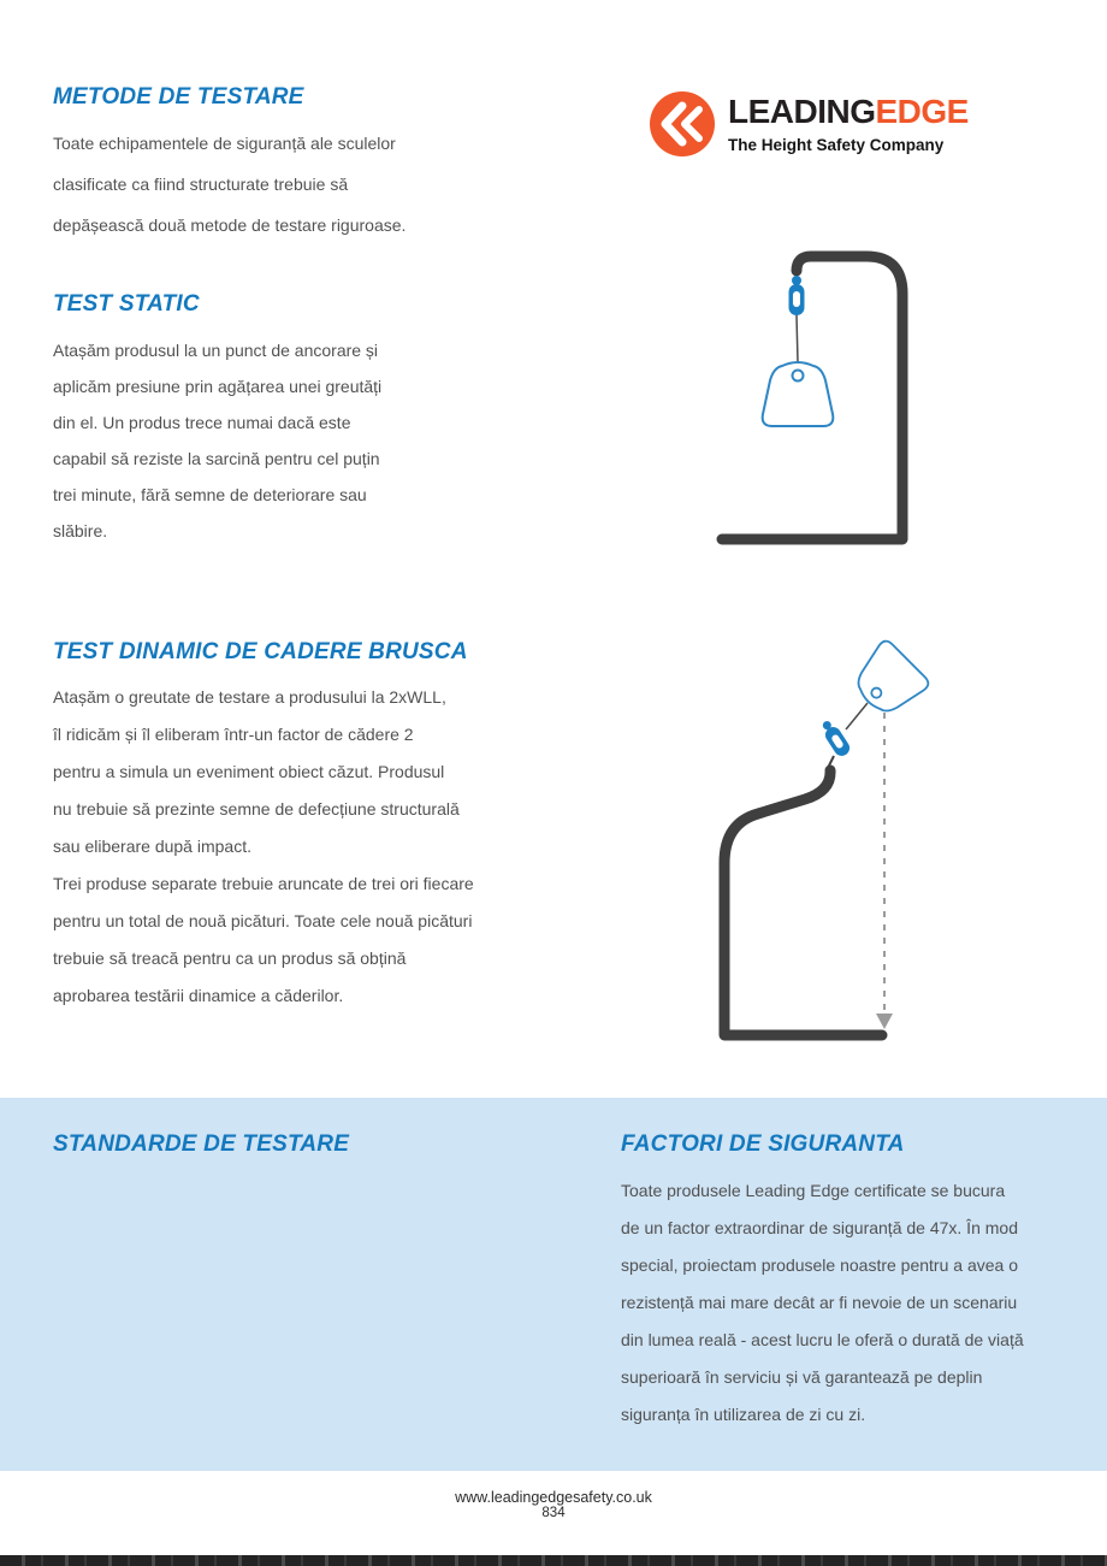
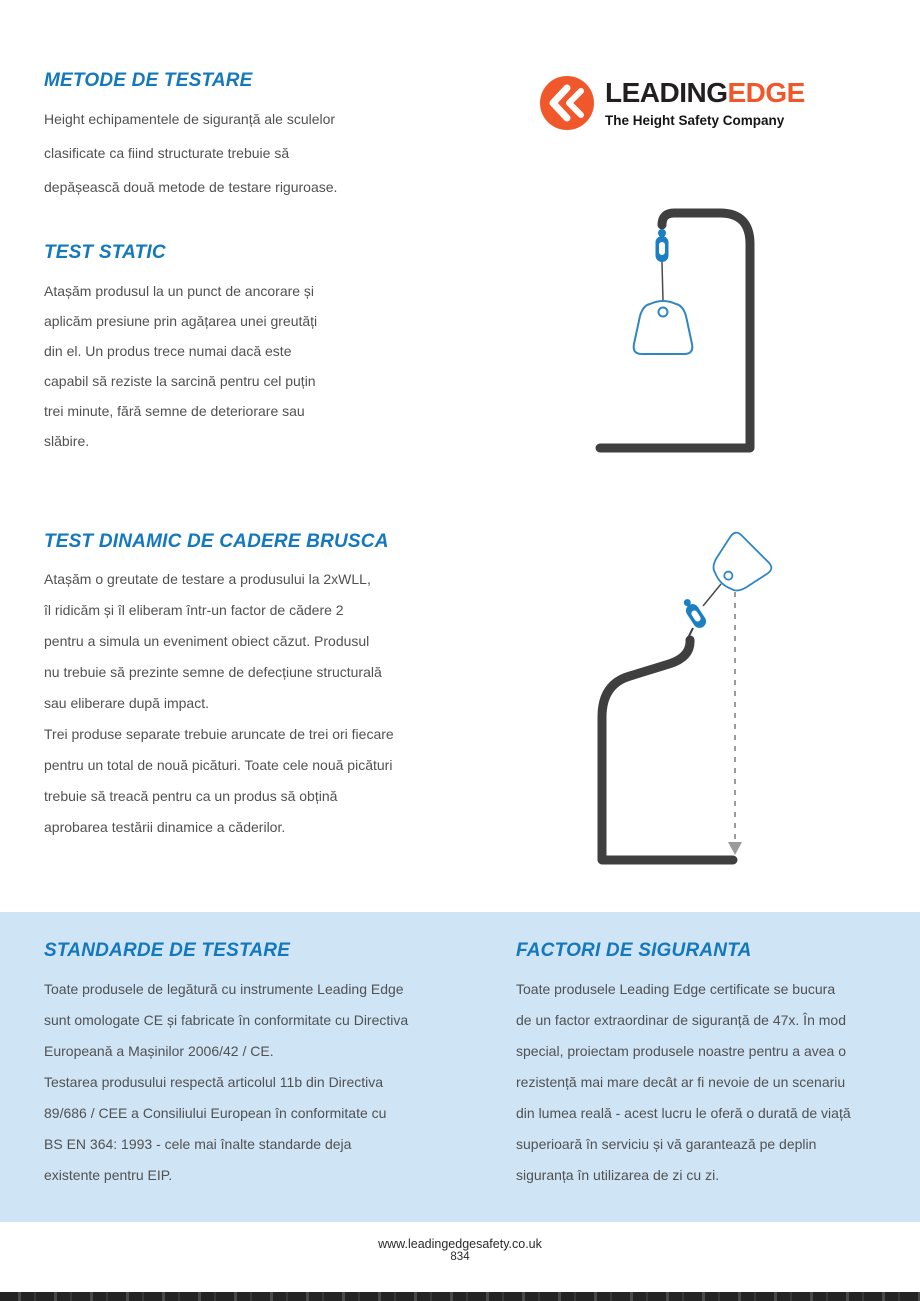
  METODE DE TESTARE
- Toate echipamentele de siguranță ale sculelor
+ Height echipamentele de siguranță ale sculelor
  clasificate ca fiind structurate trebuie să
  depășească două metode de testare riguroase.
  LEADINGEDGE
  The Height Safety Company
  TEST STATIC
  Atașăm produsul la un punct de ancorare și
  aplicăm presiune prin agățarea unei greutăți
  din el. Un produs trece numai dacă este
  capabil să reziste la sarcină pentru cel puțin
  trei minute, fără semne de deteriorare sau
  slăbire.
  TEST DINAMIC DE CADERE BRUSCA
  Atașăm o greutate de testare a produsului la 2xWLL,
  îl ridicăm și îl eliberam într-un factor de cădere 2
  pentru a simula un eveniment obiect căzut. Produsul
  nu trebuie să prezinte semne de defecțiune structurală
  sau eliberare după impact.
  Trei produse separate trebuie aruncate de trei ori fiecare
  pentru un total de nouă picături. Toate cele nouă picături
  trebuie să treacă pentru ca un produs să obțină
  aprobarea testării dinamice a căderilor.
  STANDARDE DE TESTARE
+ Toate produsele de legătură cu instrumente Leading Edge
+ sunt omologate CE și fabricate în conformitate cu Directiva
+ Europeană a Mașinilor 2006/42 / CE.
+ Testarea produsului respectă articolul 11b din Directiva
+ 89/686 / CEE a Consiliului European în conformitate cu
+ BS EN 364: 1993 - cele mai înalte standarde deja
+ existente pentru EIP.
  FACTORI DE SIGURANTA
  Toate produsele Leading Edge certificate se bucura
  de un factor extraordinar de siguranță de 47x. În mod
  special, proiectam produsele noastre pentru a avea o
  rezistență mai mare decât ar fi nevoie de un scenariu
  din lumea reală - acest lucru le oferă o durată de viață
  superioară în serviciu și vă garantează pe deplin
  siguranța în utilizarea de zi cu zi.
  www.leadingedgesafety.co.uk
  834
